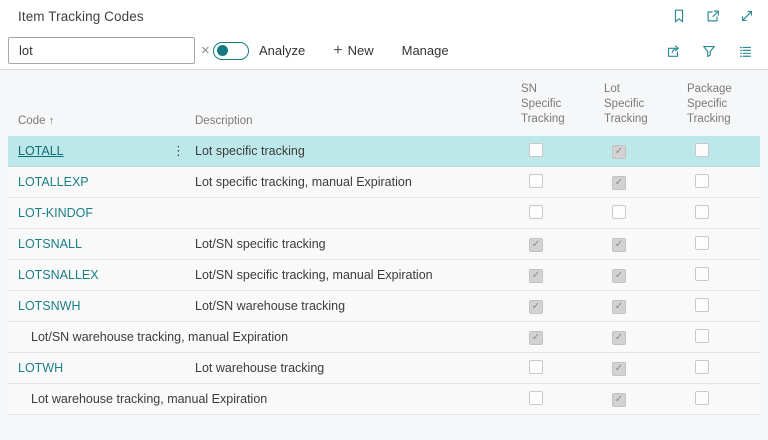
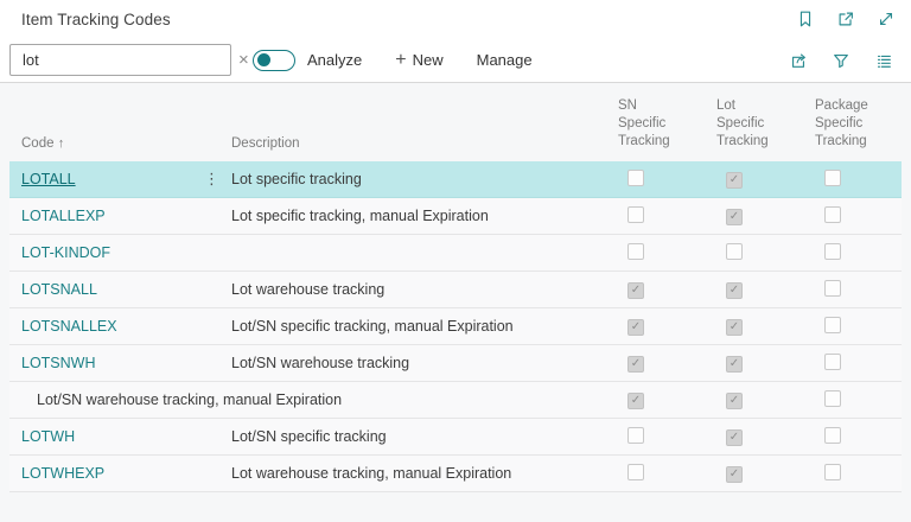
  Item Tracking Codes
  lot
  ×
  Analyze
  +
  New
  Manage
  Code ↑
  Description
  SN Specific Tracking
  Lot Specific Tracking
  Package Specific Tracking
  LOTALL
  ⋮
  Lot specific tracking
  ✓
  LOTALLEXP
  Lot specific tracking, manual Expiration
  ✓
  LOT-KINDOF
  LOTSNALL
- Lot/SN specific tracking
+ Lot warehouse tracking
  ✓
  ✓
  LOTSNALLEX
  Lot/SN specific tracking, manual Expiration
  ✓
  ✓
  LOTSNWH
  Lot/SN warehouse tracking
  ✓
  ✓
  Lot/SN warehouse tracking, manual Expiration
  ✓
  ✓
  LOTWH
- Lot warehouse tracking
+ Lot/SN specific tracking
  ✓
+ LOTWHEXP
  Lot warehouse tracking, manual Expiration
  ✓
